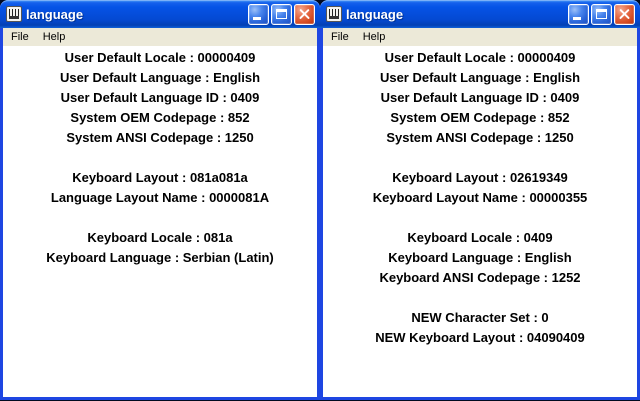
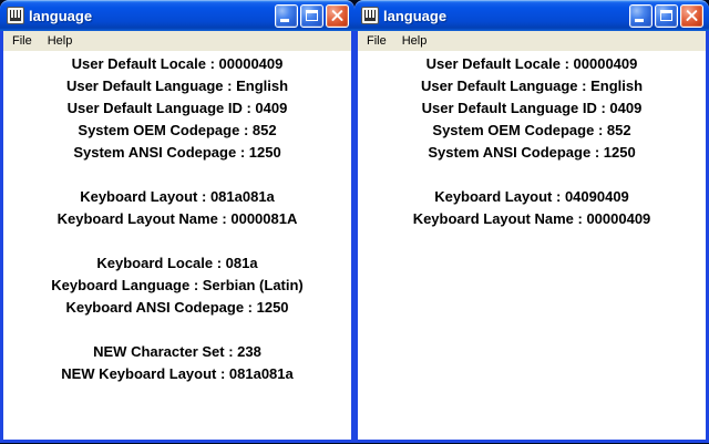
  language
  File
  Help
  User Default Locale : 00000409
  User Default Language : English
  User Default Language ID : 0409
  System OEM Codepage : 852
  System ANSI Codepage : 1250
  Keyboard Layout : 081a081a
- Language Layout Name : 0000081A
+ Keyboard Layout Name : 0000081A
  Keyboard Locale : 081a
  Keyboard Language : Serbian (Latin)
+ Keyboard ANSI Codepage : 1250
+ NEW Character Set : 238
+ NEW Keyboard Layout : 081a081a
  language
  File
  Help
  User Default Locale : 00000409
  User Default Language : English
  User Default Language ID : 0409
  System OEM Codepage : 852
  System ANSI Codepage : 1250
- Keyboard Layout : 02619349
+ Keyboard Layout : 04090409
- Keyboard Layout Name : 00000355
+ Keyboard Layout Name : 00000409
- Keyboard Locale : 0409
- Keyboard Language : English
- Keyboard ANSI Codepage : 1252
- NEW Character Set : 0
- NEW Keyboard Layout : 04090409
